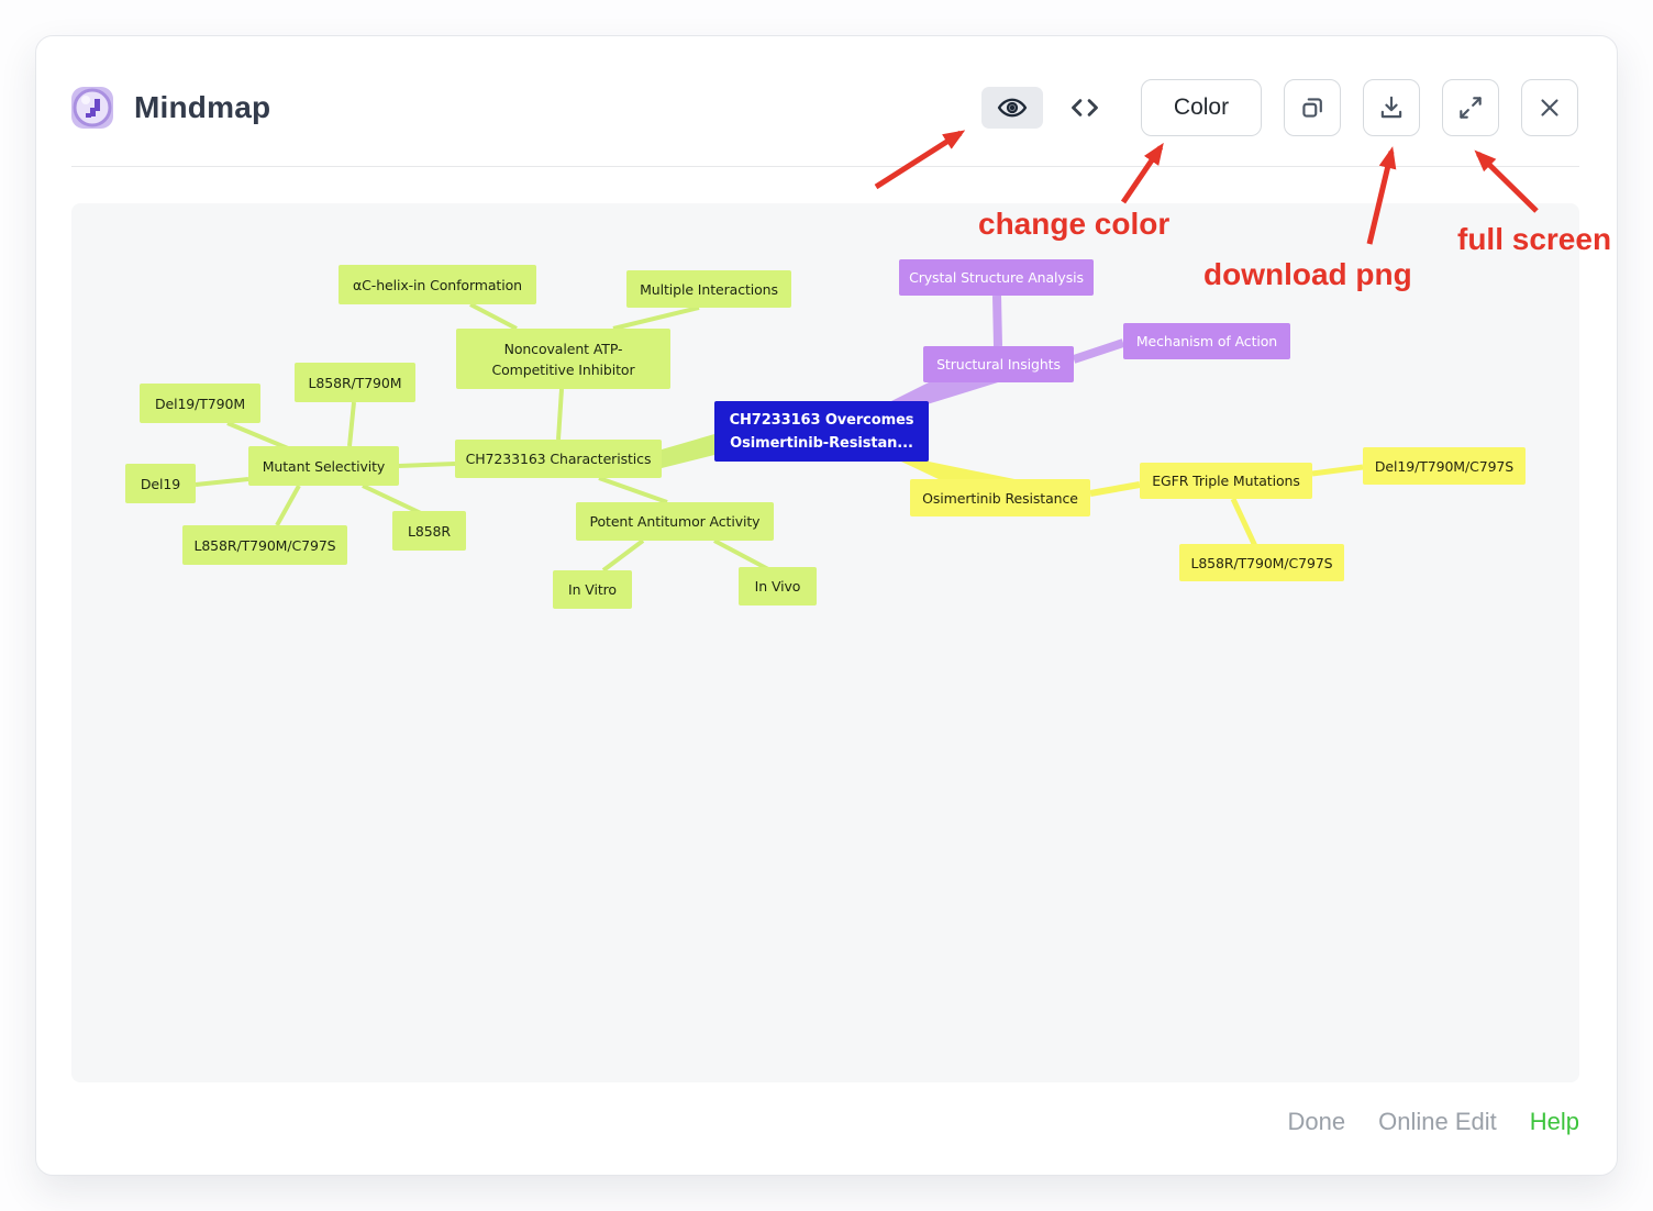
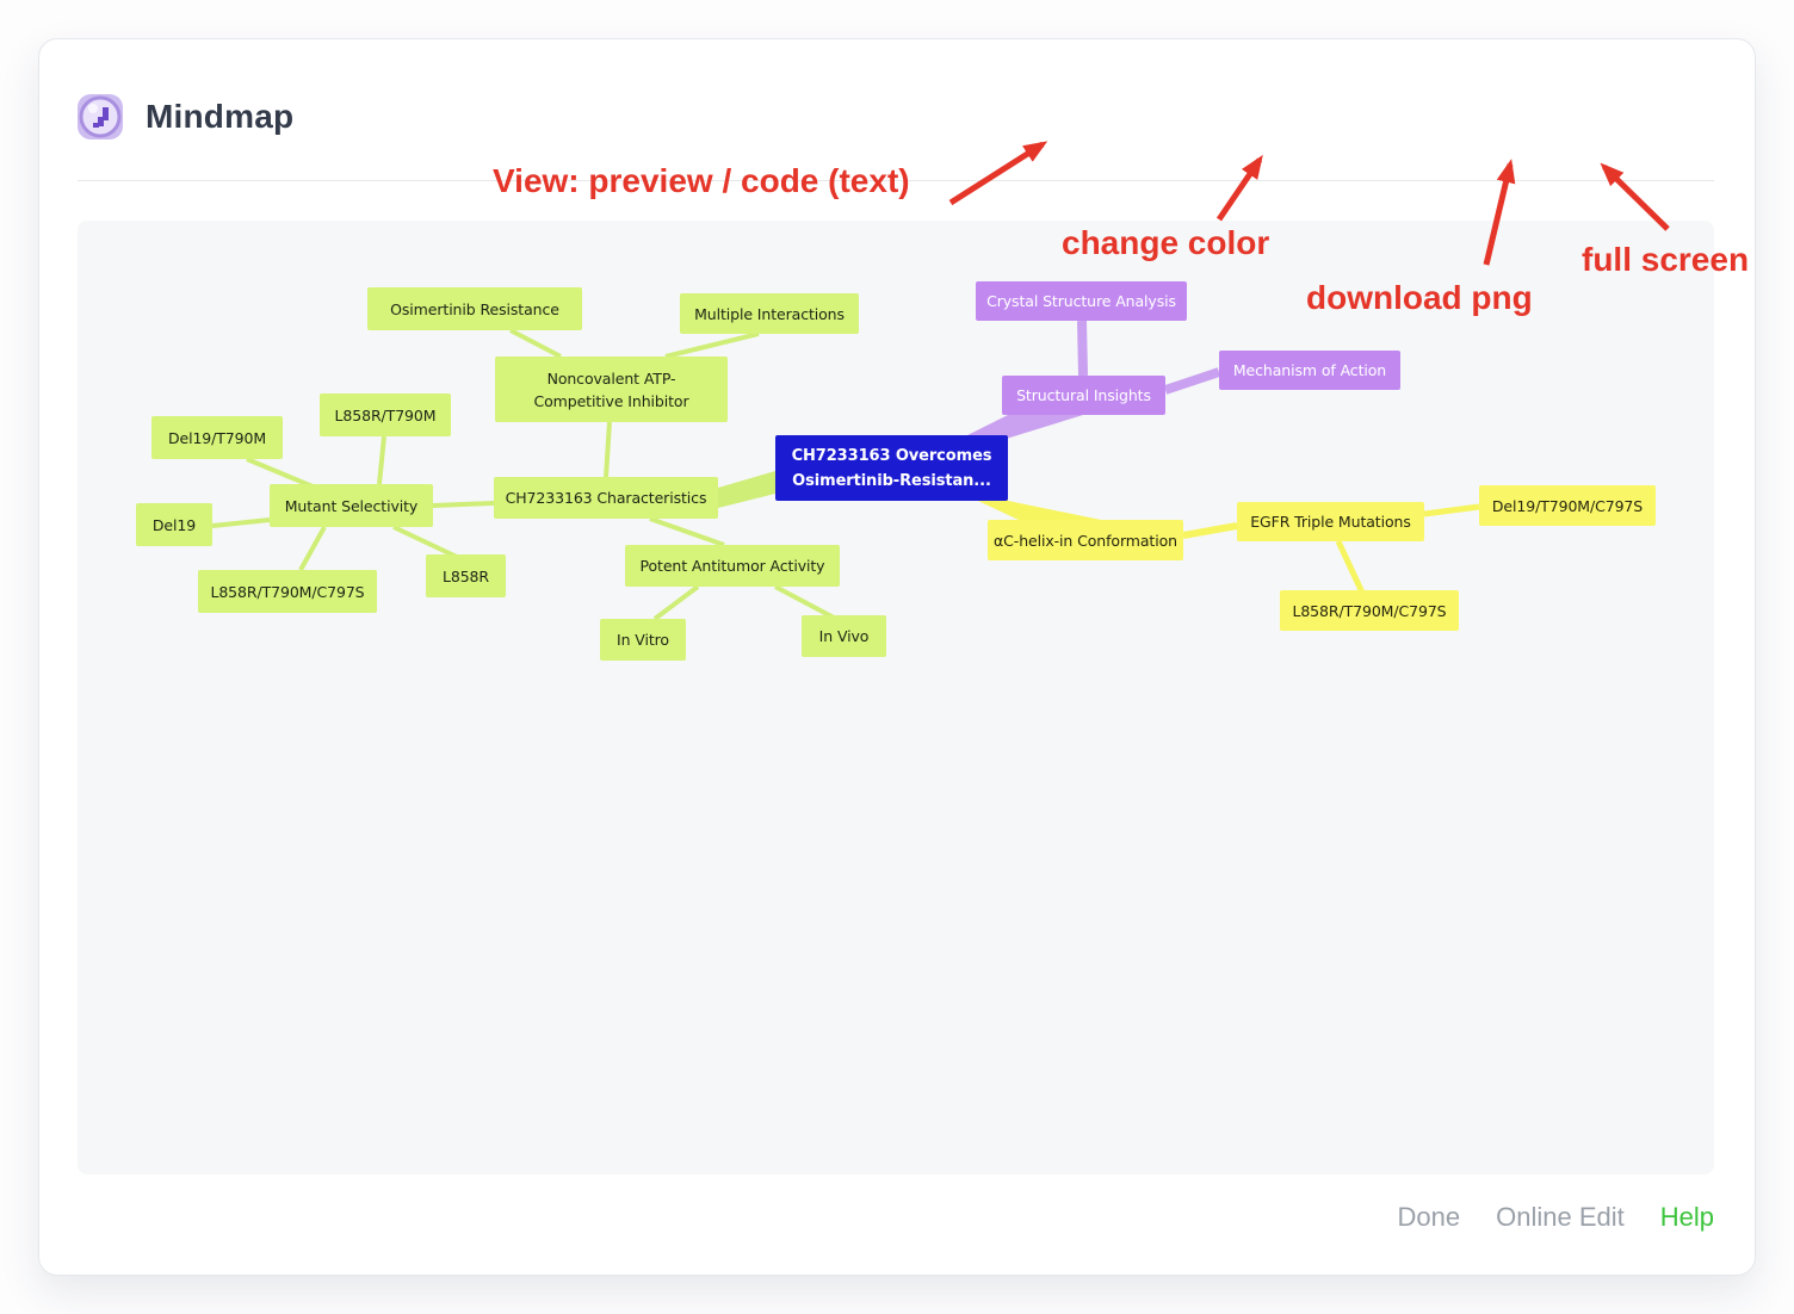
  Mindmap
- Color
  CH7233163 Overcomes
  Osimertinib-Resistan...
  CH7233163 Characteristics
  Noncovalent ATP-
  Competitive Inhibitor
- αC-helix-in Conformation
+ Osimertinib Resistance
  Multiple Interactions
  Mutant Selectivity
  Del19/T790M
  L858R/T790M
  Del19
  L858R/T790M/C797S
  L858R
  Potent Antitumor Activity
  In Vitro
  In Vivo
  Structural Insights
  Crystal Structure Analysis
  Mechanism of Action
- Osimertinib Resistance
+ αC-helix-in Conformation
  EGFR Triple Mutations
  Del19/T790M/C797S
  L858R/T790M/C797S
+ View: preview / code (text)
  change color
  download png
  full screen
  Done
  Online Edit
  Help
